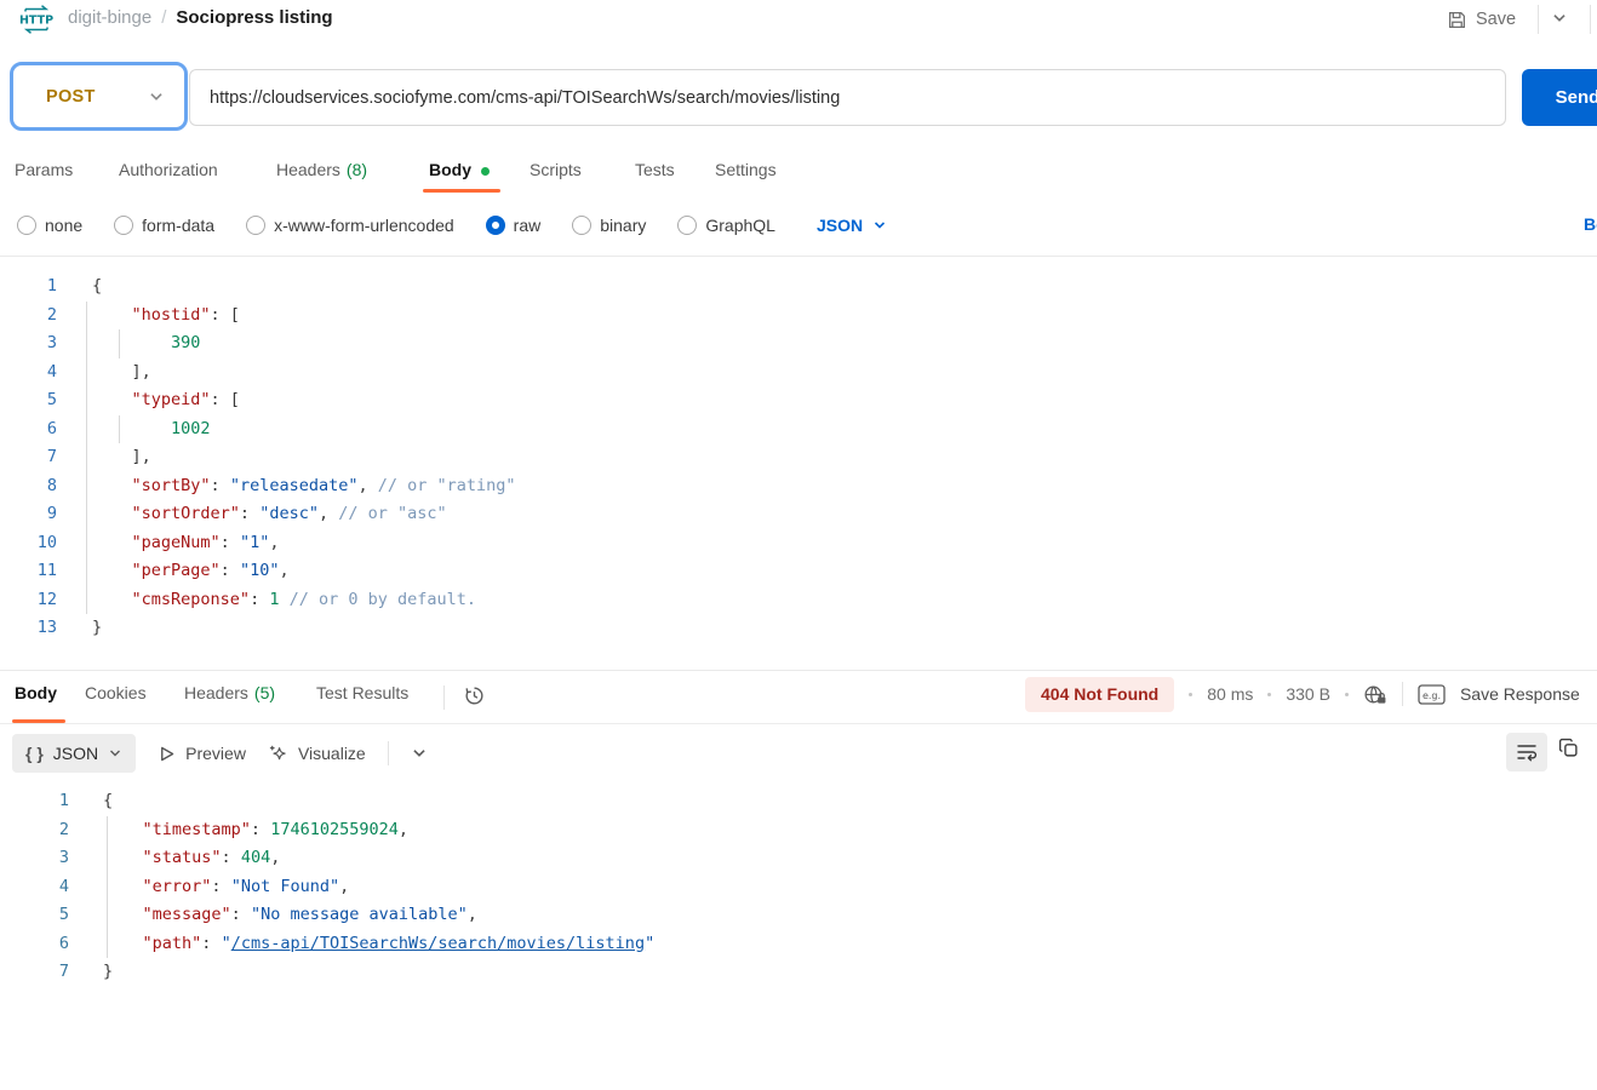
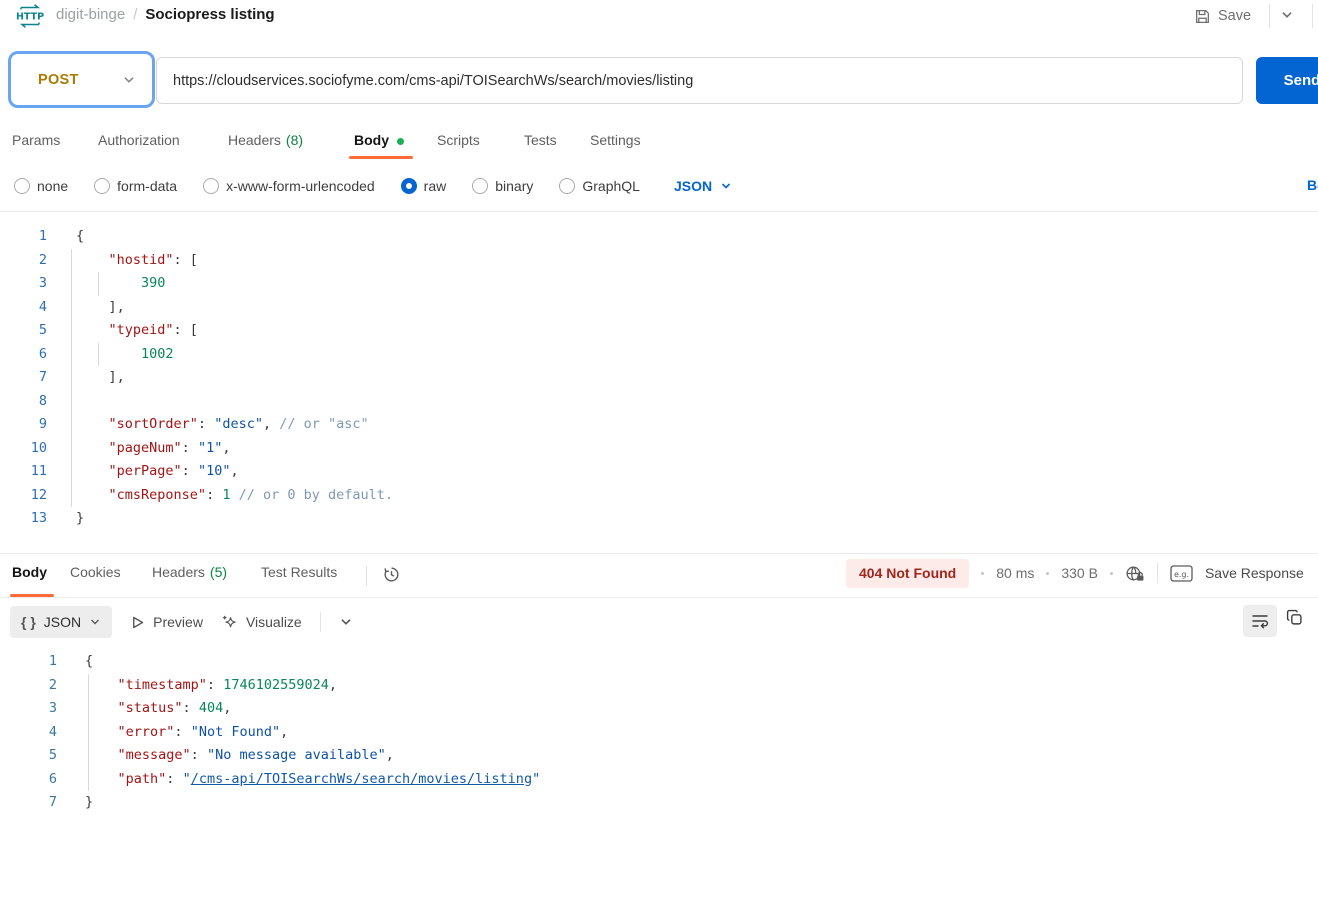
  HTTP
  digit-binge
  /
  Sociopress listing
  Save
  POST
  https://cloudservices.sociofyme.com/cms-api/TOISearchWs/search/movies/listing
  Send
  Params
  Authorization
  Headers (8)
  Body
  Scripts
  Tests
  Settings
  none
  form-data
  x-www-form-urlencoded
  raw
  binary
  GraphQL
  JSON
  1
  {
  2
  "hostid": [
  3
  390
  4
  ],
  5
  "typeid": [
  6
  1002
  7
  ],
  8
- "sortBy": "releasedate", // or "rating"
  9
  "sortOrder": "desc", // or "asc"
  10
  "pageNum": "1",
  11
  "perPage": "10",
  12
  "cmsReponse": 1 // or 0 by default.
  13
  }
  Body
  Cookies
  Headers (5)
  Test Results
  404 Not Found
  80 ms
  330 B
  e.g.
  Save Response
  { }
  JSON
  Preview
  Visualize
  1
  {
  2
  "timestamp": 1746102559024,
  3
  "status": 404,
  4
  "error": "Not Found",
  5
  "message": "No message available",
  6
  "path": "/cms-api/TOISearchWs/search/movies/listing"
  7
  }
